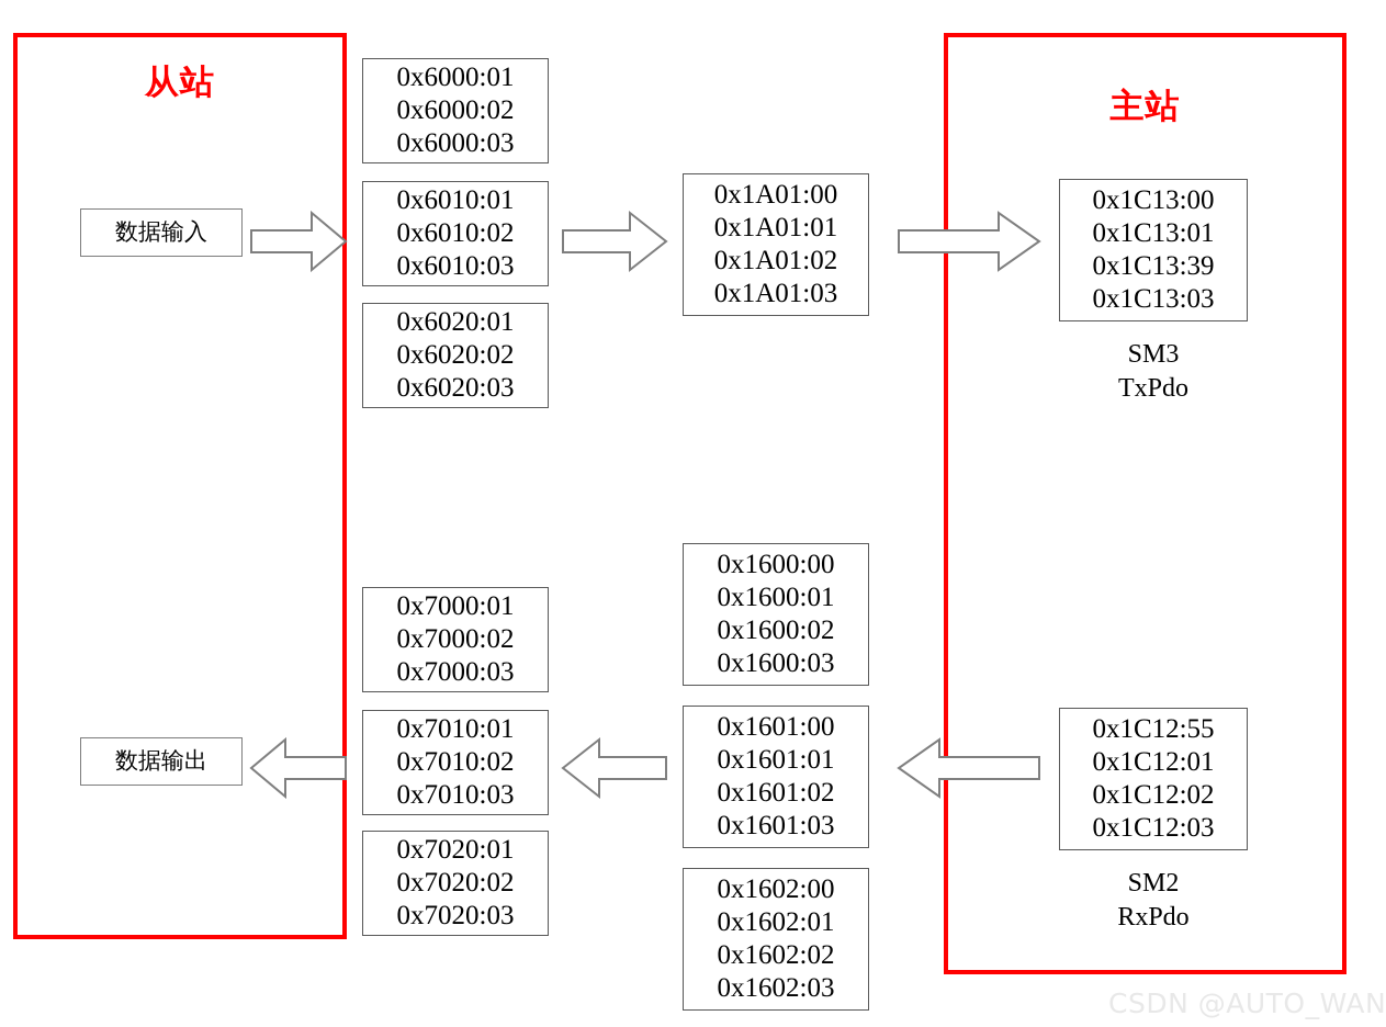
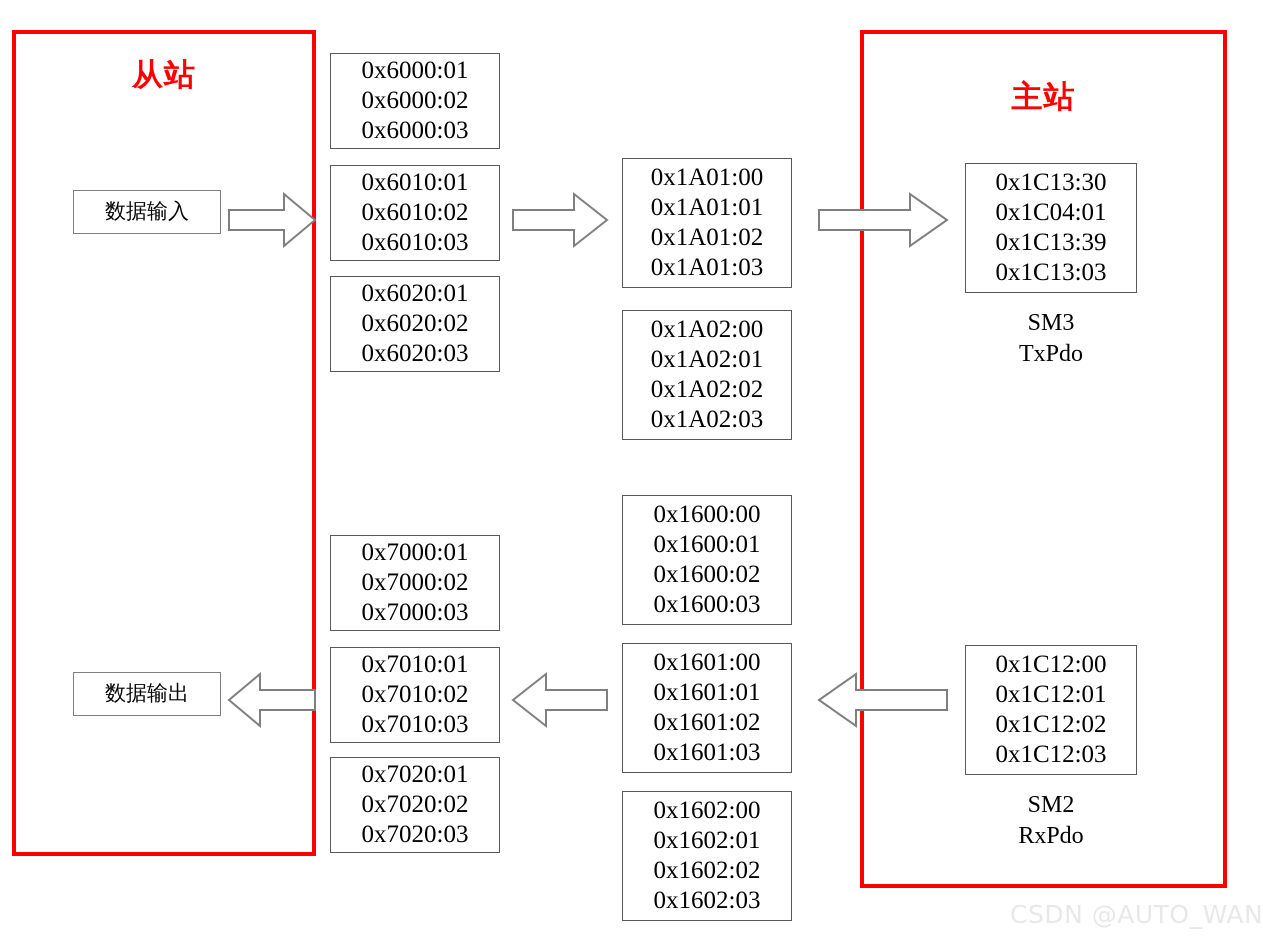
  从站
  数据输入
  数据输出
  0x6000:01
  0x6000:02
  0x6000:03
  0x6010:01
  0x6010:02
  0x6010:03
  0x6020:01
  0x6020:02
  0x6020:03
  0x1A01:00
  0x1A01:01
  0x1A01:02
  0x1A01:03
+ 0x1A02:00
+ 0x1A02:01
+ 0x1A02:02
+ 0x1A02:03
  主站
- 0x1C13:00
+ 0x1C13:30
- 0x1C13:01
+ 0x1C04:01
  0x1C13:39
  0x1C13:03
  SM3
  TxPdo
- 0x1C12:55
+ 0x1C12:00
  0x1C12:01
  0x1C12:02
  0x1C12:03
  SM2
  RxPdo
  0x7000:01
  0x7000:02
  0x7000:03
  0x7010:01
  0x7010:02
  0x7010:03
  0x7020:01
  0x7020:02
  0x7020:03
  0x1600:00
  0x1600:01
  0x1600:02
  0x1600:03
  0x1601:00
  0x1601:01
  0x1601:02
  0x1601:03
  0x1602:00
  0x1602:01
  0x1602:02
  0x1602:03
